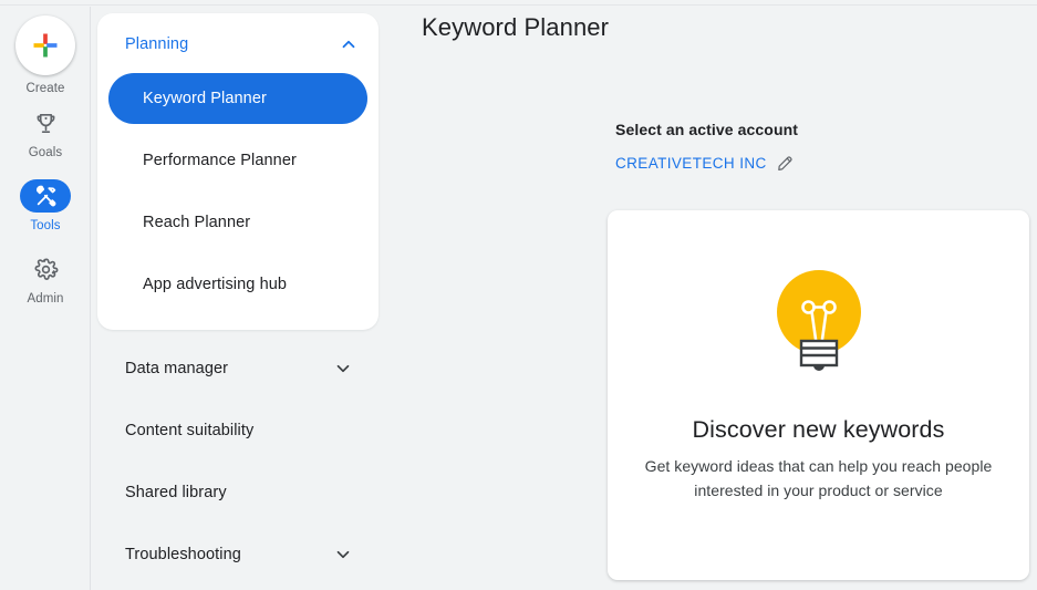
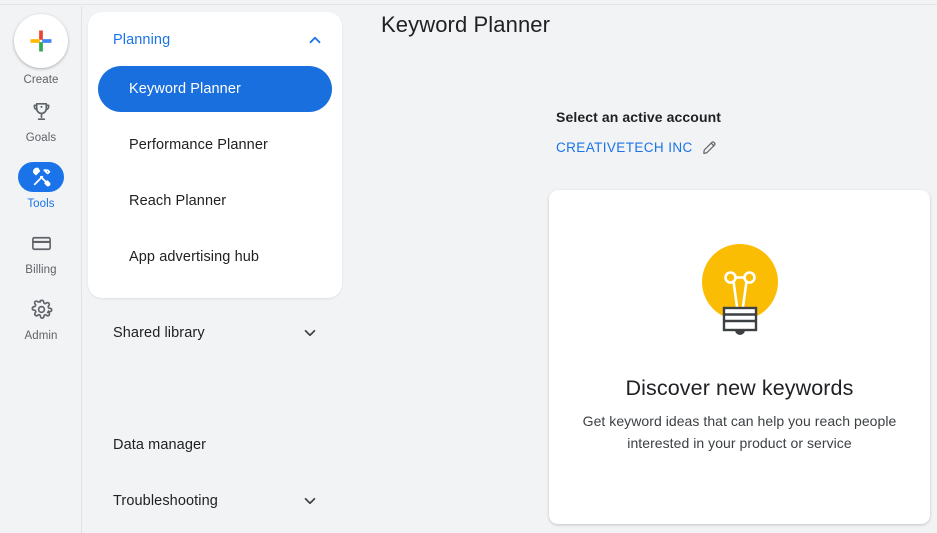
  Create
  Goals
  Tools
+ Billing
  Admin
  Planning
  Keyword Planner
  Performance Planner
  Reach Planner
  App advertising hub
- Data manager
+ Shared library
- Content suitability
- Shared library
+ Data manager
  Troubleshooting
  Keyword Planner
  Select an active account
  CREATIVETECH INC
  Discover new keywords
  Get keyword ideas that can help you reach people interested in your product or service
